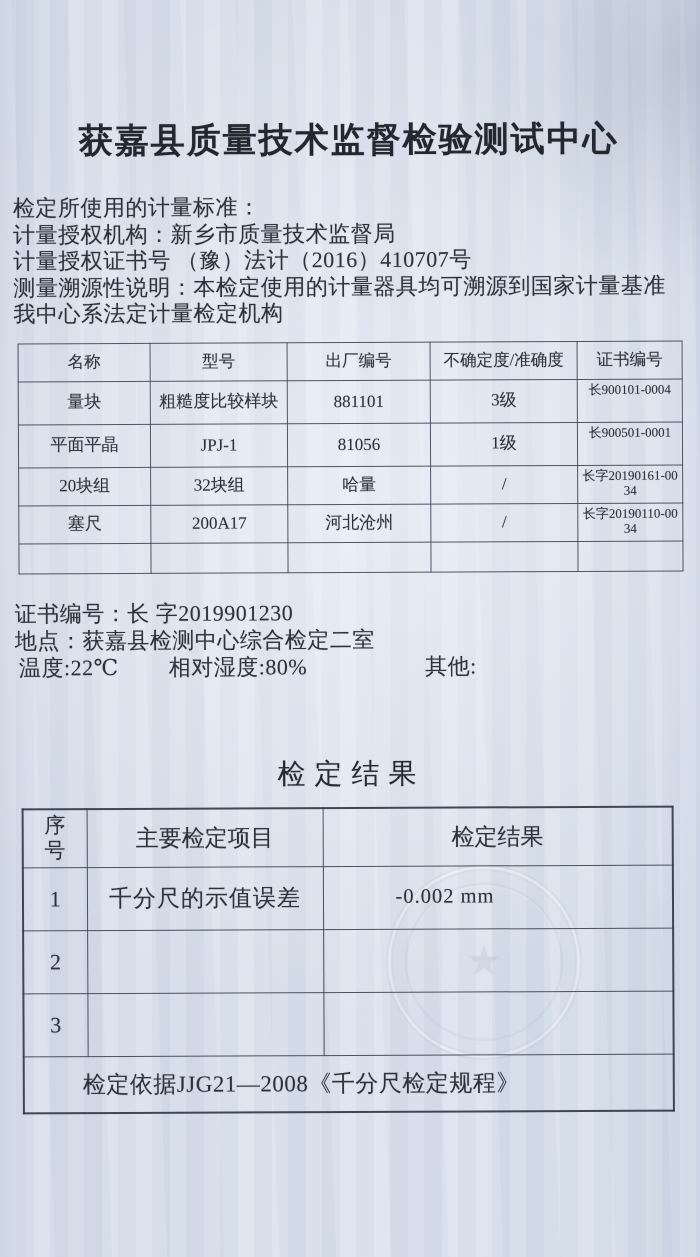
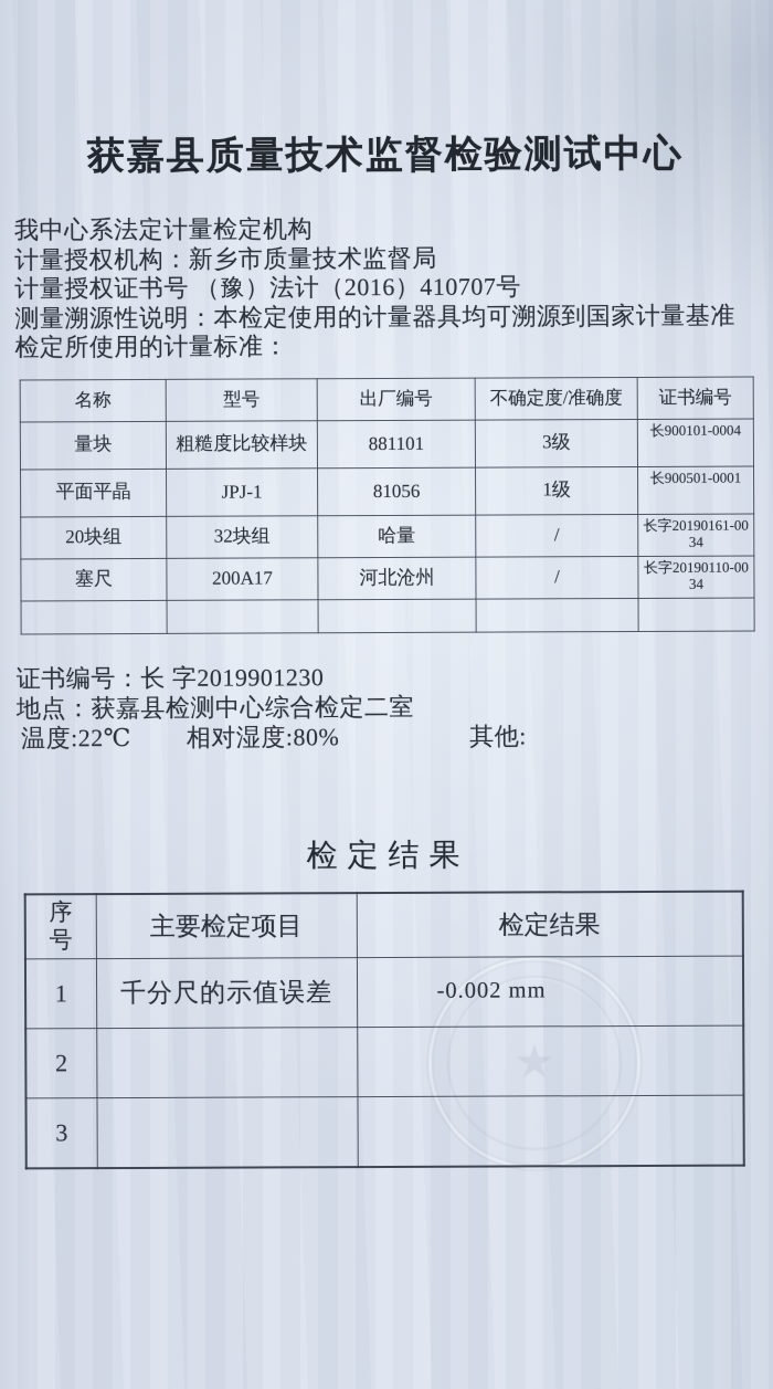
  ★
  获嘉县质量技术监督检验测试中心
- 检定所使用的计量标准：
+ 我中心系法定计量检定机构
  计量授权机构：新乡市质量技术监督局
  计量授权证书号 （豫）法计（2016）410707号
  测量溯源性说明：本检定使用的计量器具均可溯源到国家计量基准
- 我中心系法定计量检定机构
+ 检定所使用的计量标准：
  名称	型号	出厂编号	不确定度/准确度	证书编号
  量块	粗糙度比较样块	881101	3级	长900101-0004
  平面平晶	JPJ-1	81056	1级	长900501-0001
  20块组	32块组	哈量	/	长字20190161-0034
  塞尺	200A17	河北沧州	/	长字20190110-0034
  证书编号：长 字2019901230
  地点：获嘉县检测中心综合检定二室
  温度:22℃
  相对湿度:80%
  其他:
  检定结果
  序号	主要检定项目	检定结果
  1	千分尺的示值误差	-0.002 mm
  2
  3
- 检定依据JJG21—2008《千分尺检定规程》
